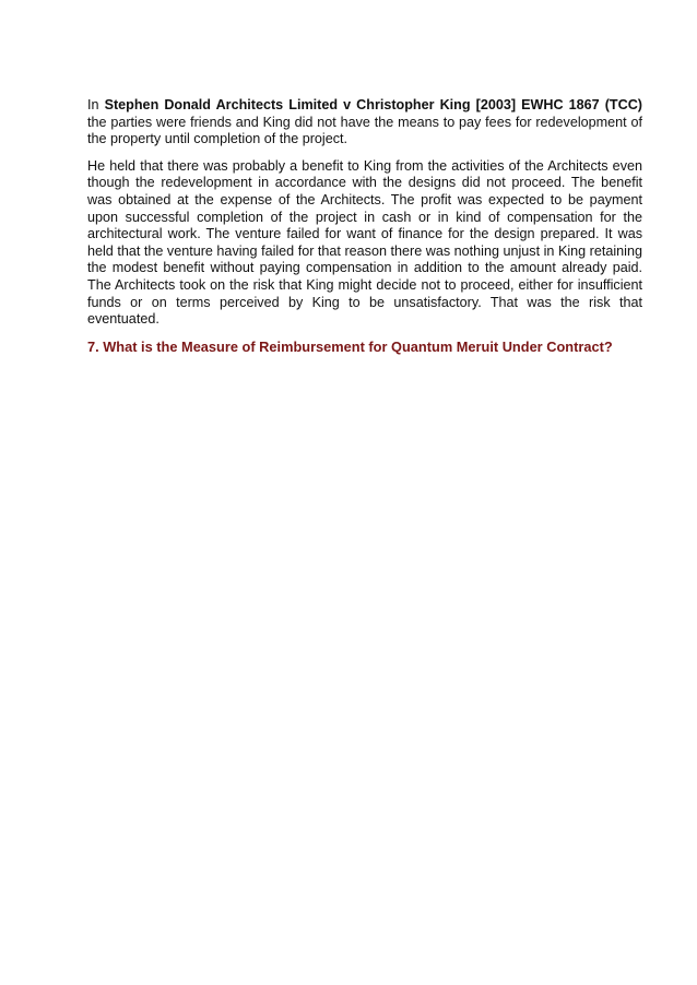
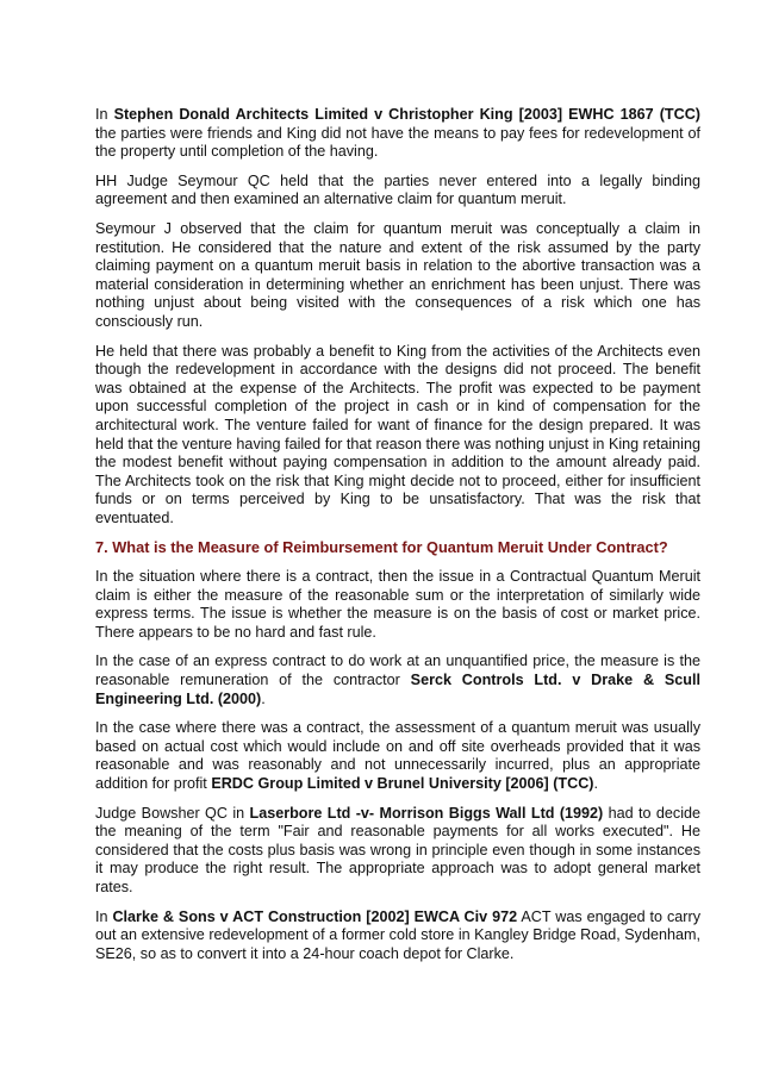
- In Stephen Donald Architects Limited v Christopher King [2003] EWHC 1867 (TCC) the parties were friends and King did not have the means to pay fees for redevelopment of the property until completion of the project.
+ In Stephen Donald Architects Limited v Christopher King [2003] EWHC 1867 (TCC) the parties were friends and King did not have the means to pay fees for redevelopment of the property until completion of the having.
+ HH Judge Seymour QC held that the parties never entered into a legally binding agreement and then examined an alternative claim for quantum meruit.
+ Seymour J observed that the claim for quantum meruit was conceptually a claim in restitution. He considered that the nature and extent of the risk assumed by the party claiming payment on a quantum meruit basis in relation to the abortive transaction was a material consideration in determining whether an enrichment has been unjust. There was nothing unjust about being visited with the consequences of a risk which one has consciously run.
  He held that there was probably a benefit to King from the activities of the Architects even though the redevelopment in accordance with the designs did not proceed. The benefit was obtained at the expense of the Architects. The profit was expected to be payment upon successful completion of the project in cash or in kind of compensation for the architectural work. The venture failed for want of finance for the design prepared. It was held that the venture having failed for that reason there was nothing unjust in King retaining the modest benefit without paying compensation in addition to the amount already paid. The Architects took on the risk that King might decide not to proceed, either for insufficient funds or on terms perceived by King to be unsatisfactory. That was the risk that eventuated.
  7. What is the Measure of Reimbursement for Quantum Meruit Under Contract?
+ In the situation where there is a contract, then the issue in a Contractual Quantum Meruit claim is either the measure of the reasonable sum or the interpretation of similarly wide express terms. The issue is whether the measure is on the basis of cost or market price. There appears to be no hard and fast rule.
+ In the case of an express contract to do work at an unquantified price, the measure is the reasonable remuneration of the contractor Serck Controls Ltd. v Drake & Scull Engineering Ltd. (2000).
+ In the case where there was a contract, the assessment of a quantum meruit was usually based on actual cost which would include on and off site overheads provided that it was reasonable and was reasonably and not unnecessarily incurred, plus an appropriate addition for profit ERDC Group Limited v Brunel University [2006] (TCC).
+ Judge Bowsher QC in Laserbore Ltd -v- Morrison Biggs Wall Ltd (1992) had to decide the meaning of the term "Fair and reasonable payments for all works executed". He considered that the costs plus basis was wrong in principle even though in some instances it may produce the right result. The appropriate approach was to adopt general market rates.
+ In Clarke & Sons v ACT Construction [2002] EWCA Civ 972 ACT was engaged to carry out an extensive redevelopment of a former cold store in Kangley Bridge Road, Sydenham, SE26, so as to convert it into a 24-hour coach depot for Clarke.
